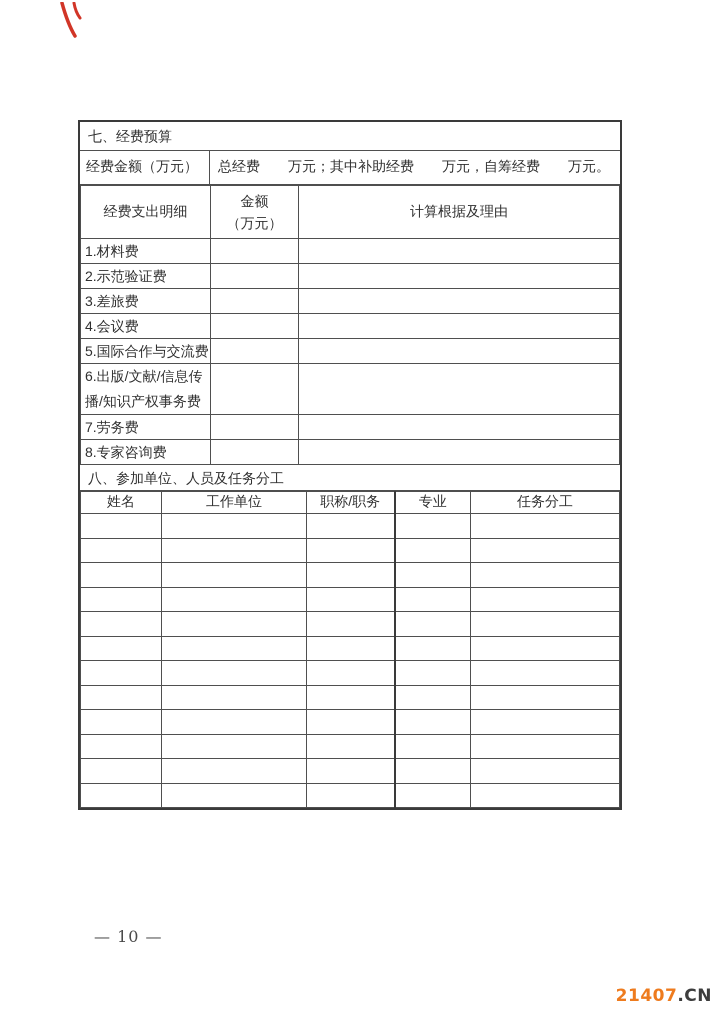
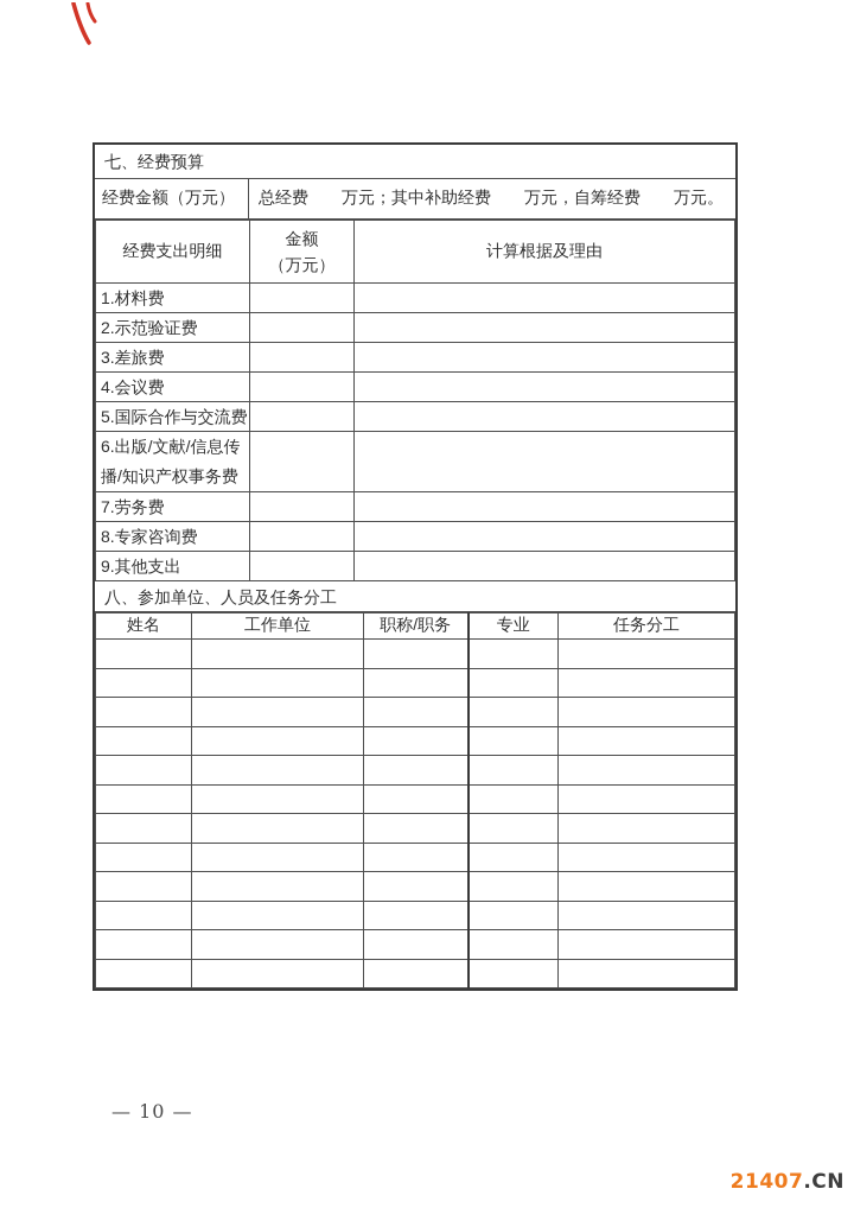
  七、经费预算
  经费金额（万元）
  总经费 万元；其中补助经费 万元，自筹经费 万元。
  经费支出明细	金额 （万元）	计算根据及理由
  1.材料费
  2.示范验证费
  3.差旅费
  4.会议费
  5.国际合作与交流费
  6.出版/文献/信息传播/知识产权事务费
  7.劳务费
  8.专家咨询费
+ 9.其他支出
  八、参加单位、人员及任务分工
  姓名	工作单位	职称/职务	专业	任务分工
  — 10 —
  21407.CN
